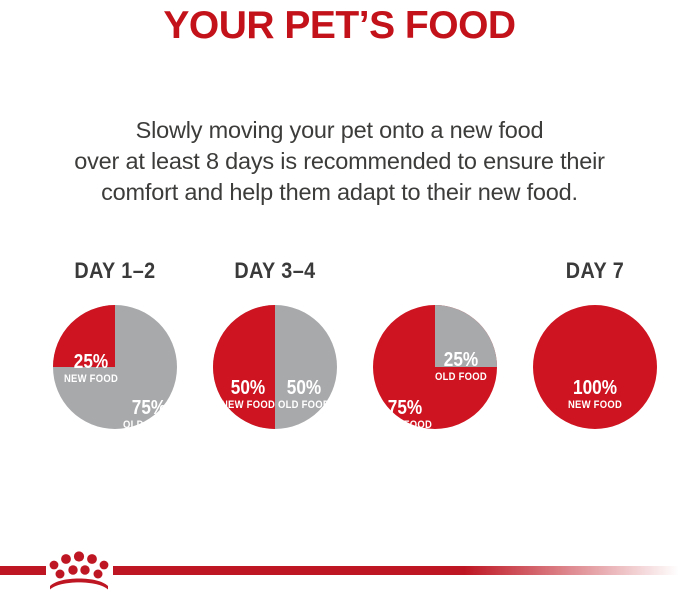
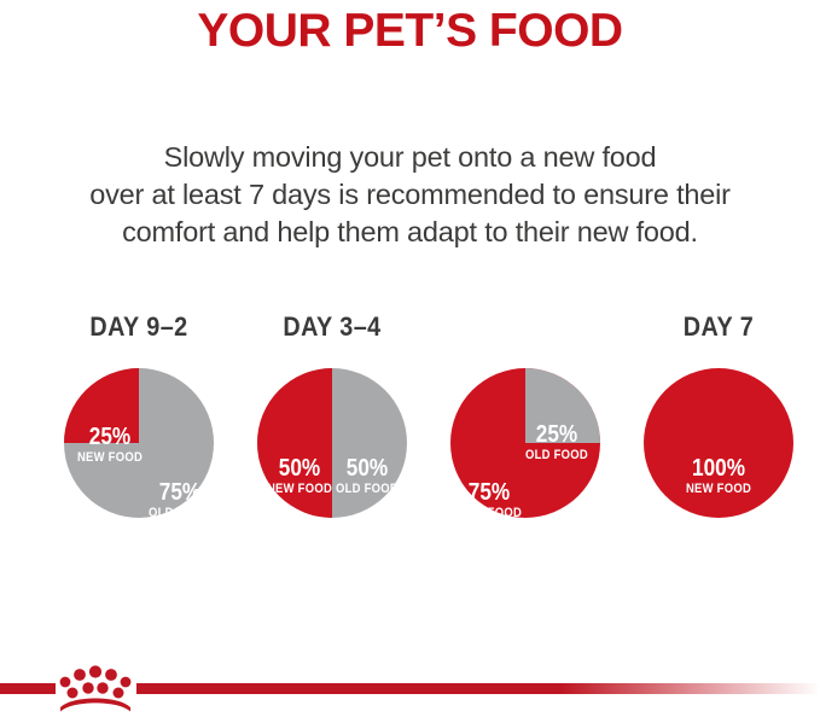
  YOUR PET’S FOOD
  Slowly moving your pet onto a new food
- over at least 8 days is recommended to ensure their
+ over at least 7 days is recommended to ensure their
  comfort and help them adapt to their new food.
- DAY 1–2
+ DAY 9–2
  25%
  NEW FOOD
  75%
  OLD FOOD
  DAY 3–4
  50%
  NEW FOOD
  50%
  OLD FOOD
  25%
  OLD FOOD
  75%
  NEW FOOD
  DAY 7
  100%
  NEW FOOD
